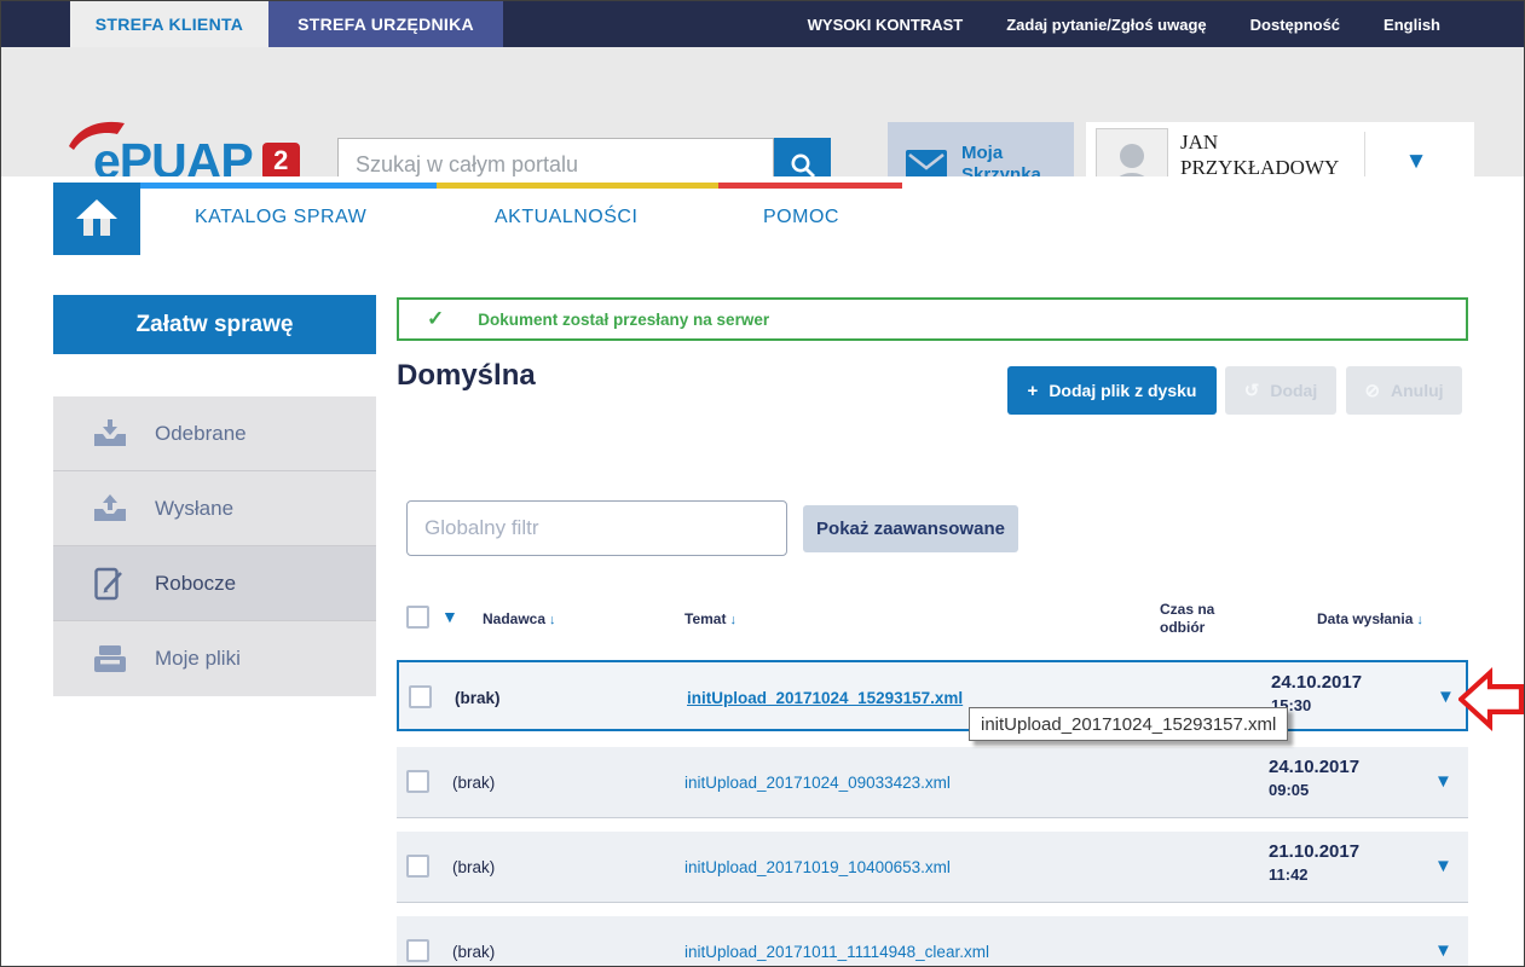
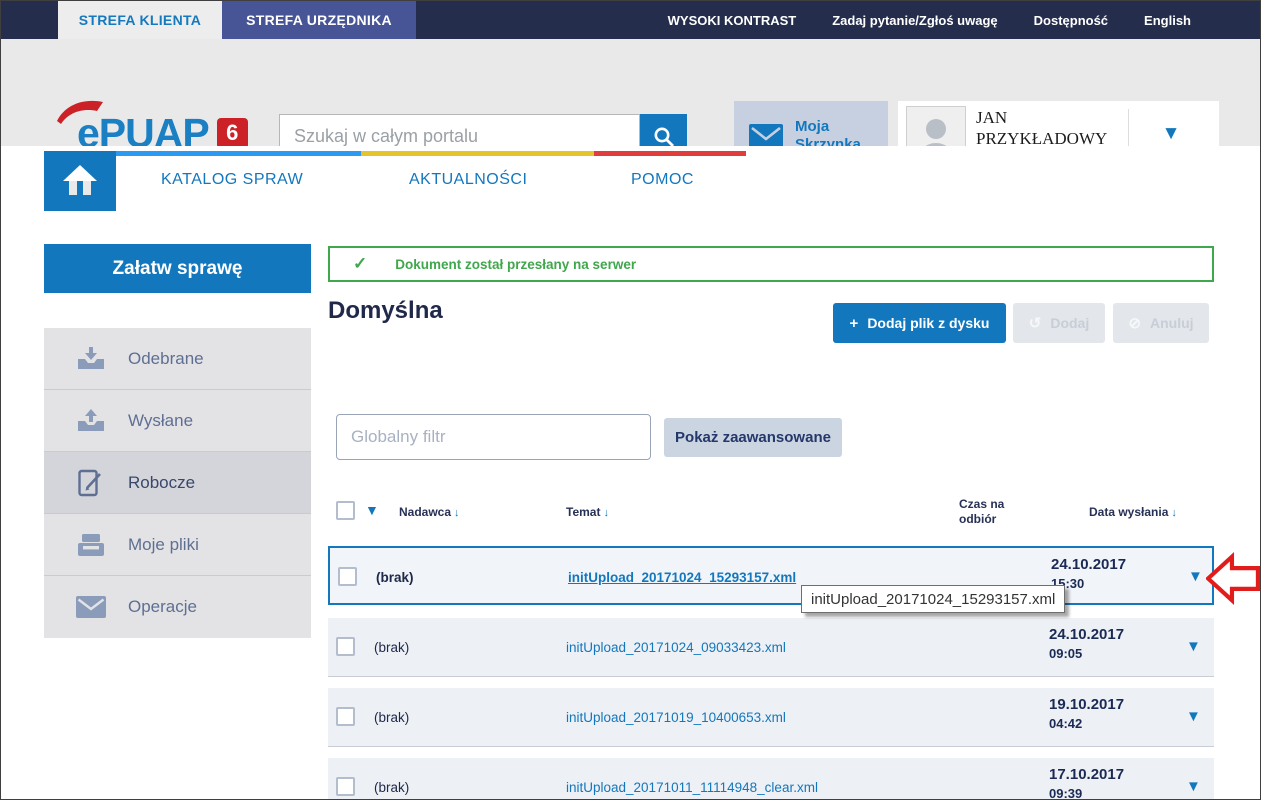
  STREFA KLIENTA
  STREFA URZĘDNIKA
  WYSOKI KONTRAST
  Zadaj pytanie/Zgłoś uwagę
  Dostępność
  English
  ePUAP
- 2
+ 6
  Szukaj w całym portalu
  Moja Skrzynka
  JAN PRZYKŁADOWY
  ▼
  KATALOG SPRAW
  AKTUALNOŚCI
  POMOC
  Załatw sprawę
  Odebrane
  Wysłane
  Robocze
  Moje pliki
+ Operacje
  ✓
  Dokument został przesłany na serwer
  Domyślna
  +
  Dodaj plik z dysku
  Dodaj
  Anuluj
  Globalny filtr
  Pokaż zaawansowane
  ▼
  Nadawca ↓
  Temat ↓
  Czas na odbiór
  Data wysłania ↓
  (brak)
  initUpload_20171024_15293157.xml
  24.10.2017
  15:30
  ▼
  initUpload_20171024_15293157.xml
  (brak)
  initUpload_20171024_09033423.xml
  24.10.2017
  09:05
  ▼
  (brak)
  initUpload_20171019_10400653.xml
- 21.10.2017
+ 19.10.2017
- 11:42
+ 04:42
  ▼
  (brak)
  initUpload_20171011_11114948_clear.xml
+ 17.10.2017
+ 09:39
  ▼
